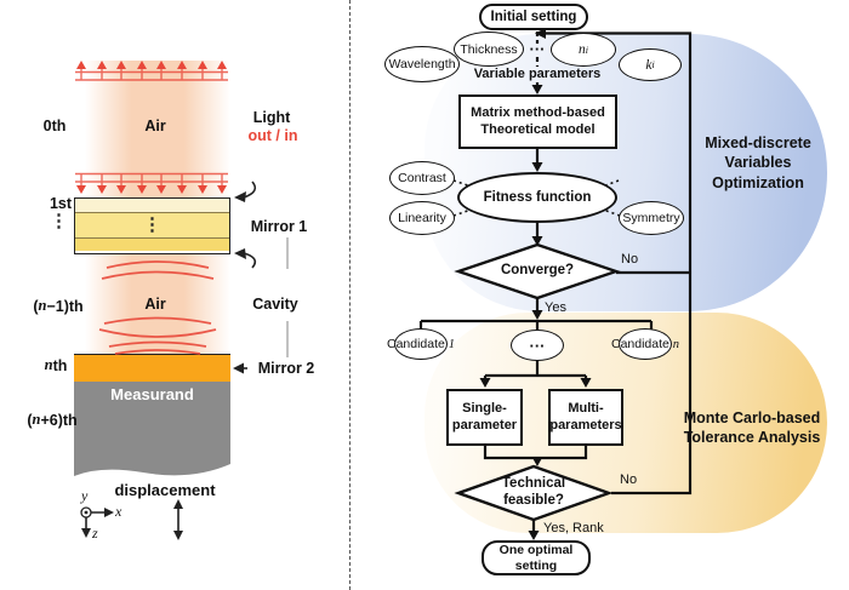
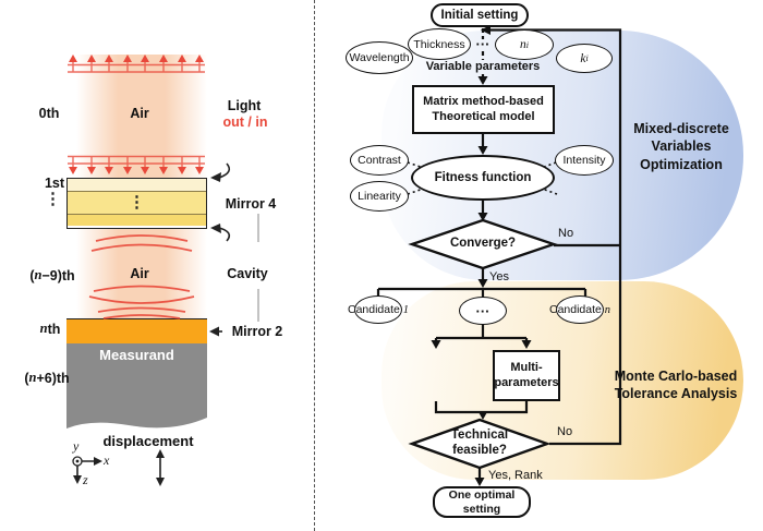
  ⋮
  0th
  Air
  Light
  out / in
  1st
  ⋮
- Mirror 1
+ Mirror 4
  (
  n
- −1)th
+ −9)th
  Air
  Cavity
  n
  th
  Mirror 2
  (
  n
  +6)th
  Measurand
  displacement
  x
  y
  z
  Initial setting
  Wavelength
  Thickness
  ···
  n
  i
  k
  i
  Variable parameters
  Matrix method-based
  Theoretical model
  Fitness function
  Contrast
+ Intensity
  Linearity
- Symmetry
  Converge?
  No
  Yes
  Candidate
  1
  ···
  Candidate
  n
- Single-
- parameter
  Multi-
  parameters
  Technical
  feasible?
  No
  Yes, Rank
  One optimal
  setting
  Mixed-discrete
  Variables
  Optimization
  Monte Carlo-based
  Tolerance Analysis
